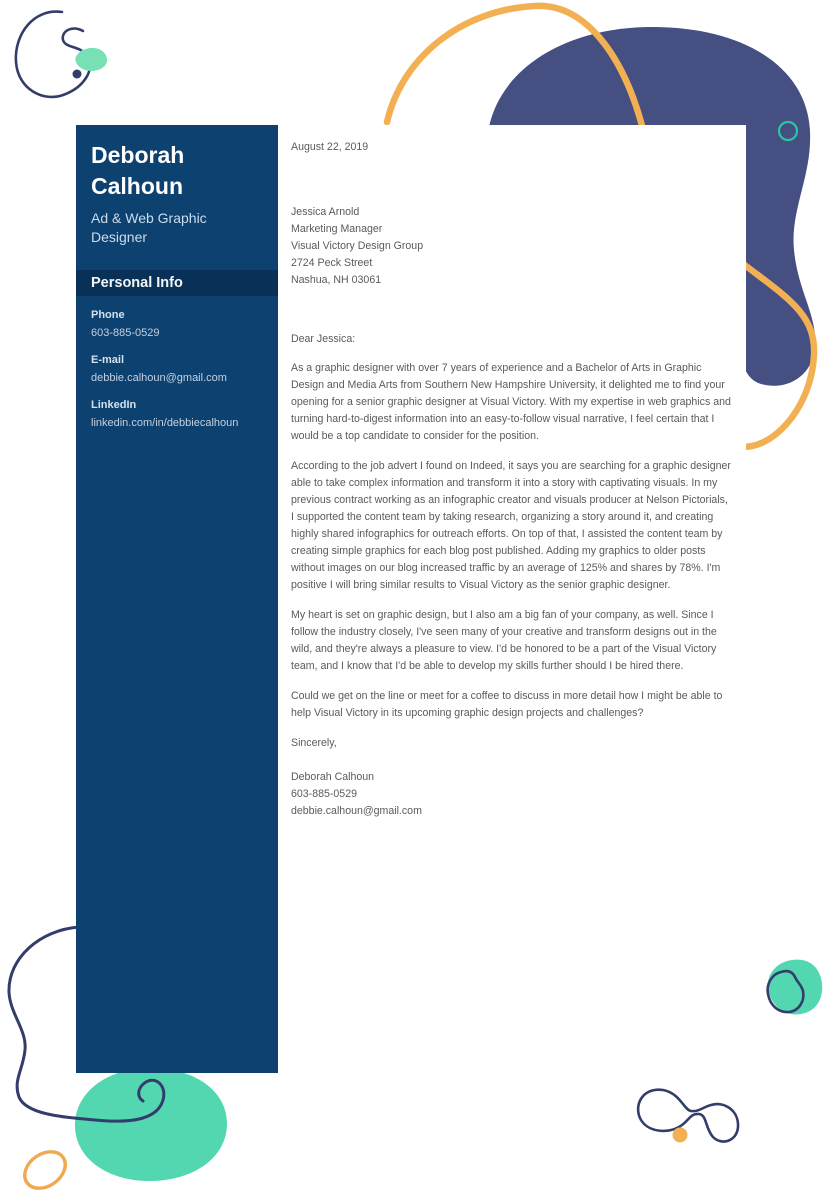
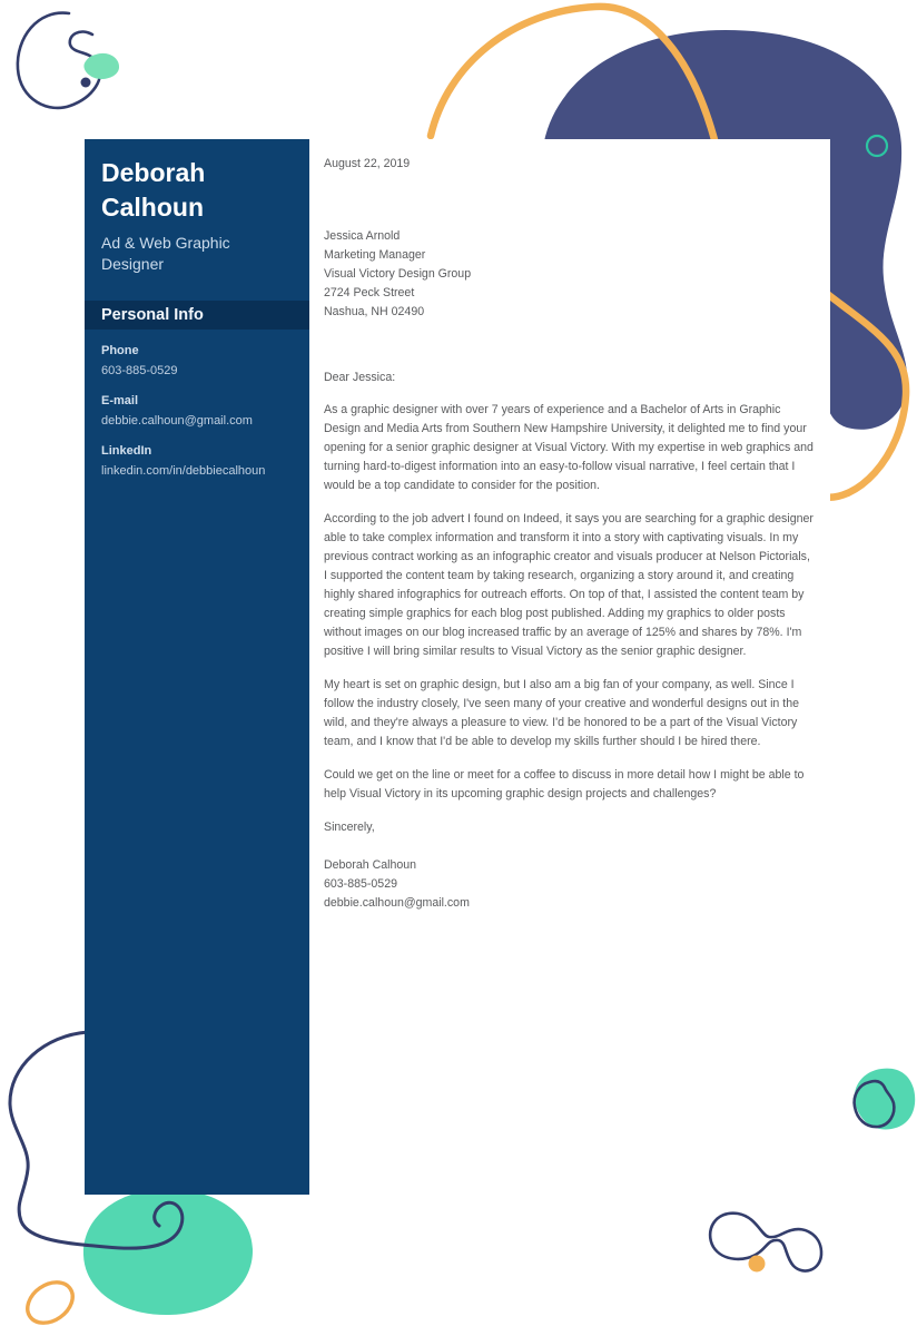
  Deborah Calhoun
  Ad & Web Graphic Designer
  Personal Info
  Phone
  603-885-0529
  E-mail
  debbie.calhoun@gmail.com
  LinkedIn
  linkedin.com/in/debbiecalhoun
  August 22, 2019
  Jessica Arnold
  Marketing Manager
  Visual Victory Design Group
  2724 Peck Street
- Nashua, NH 03061
+ Nashua, NH 02490
  Dear Jessica:
  As a graphic designer with over 7 years of experience and a Bachelor of Arts in Graphic Design and Media Arts from Southern New Hampshire University, it delighted me to find your opening for a senior graphic designer at Visual Victory. With my expertise in web graphics and turning hard-to-digest information into an easy-to-follow visual narrative, I feel certain that I would be a top candidate to consider for the position.
  According to the job advert I found on Indeed, it says you are searching for a graphic designer able to take complex information and transform it into a story with captivating visuals. In my previous contract working as an infographic creator and visuals producer at Nelson Pictorials, I supported the content team by taking research, organizing a story around it, and creating highly shared infographics for outreach efforts. On top of that, I assisted the content team by creating simple graphics for each blog post published. Adding my graphics to older posts without images on our blog increased traffic by an average of 125% and shares by 78%. I'm positive I will bring similar results to Visual Victory as the senior graphic designer.
- My heart is set on graphic design, but I also am a big fan of your company, as well. Since I follow the industry closely, I've seen many of your creative and transform designs out in the wild, and they're always a pleasure to view. I'd be honored to be a part of the Visual Victory team, and I know that I'd be able to develop my skills further should I be hired there.
+ My heart is set on graphic design, but I also am a big fan of your company, as well. Since I follow the industry closely, I've seen many of your creative and wonderful designs out in the wild, and they're always a pleasure to view. I'd be honored to be a part of the Visual Victory team, and I know that I'd be able to develop my skills further should I be hired there.
  Could we get on the line or meet for a coffee to discuss in more detail how I might be able to help Visual Victory in its upcoming graphic design projects and challenges?
  Sincerely,
  Deborah Calhoun
  603-885-0529
  debbie.calhoun@gmail.com
